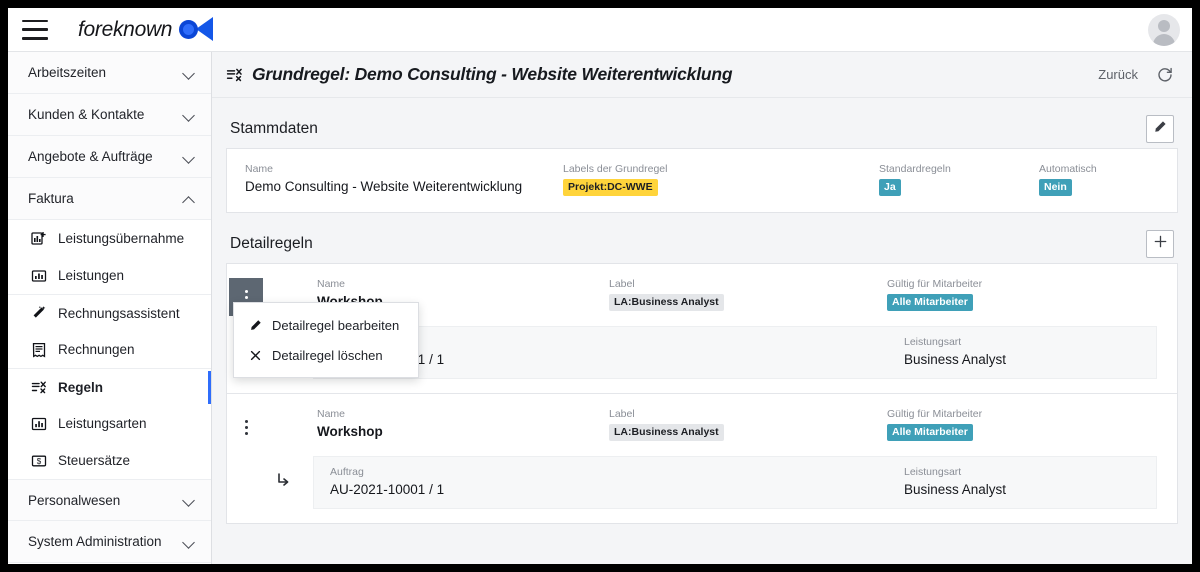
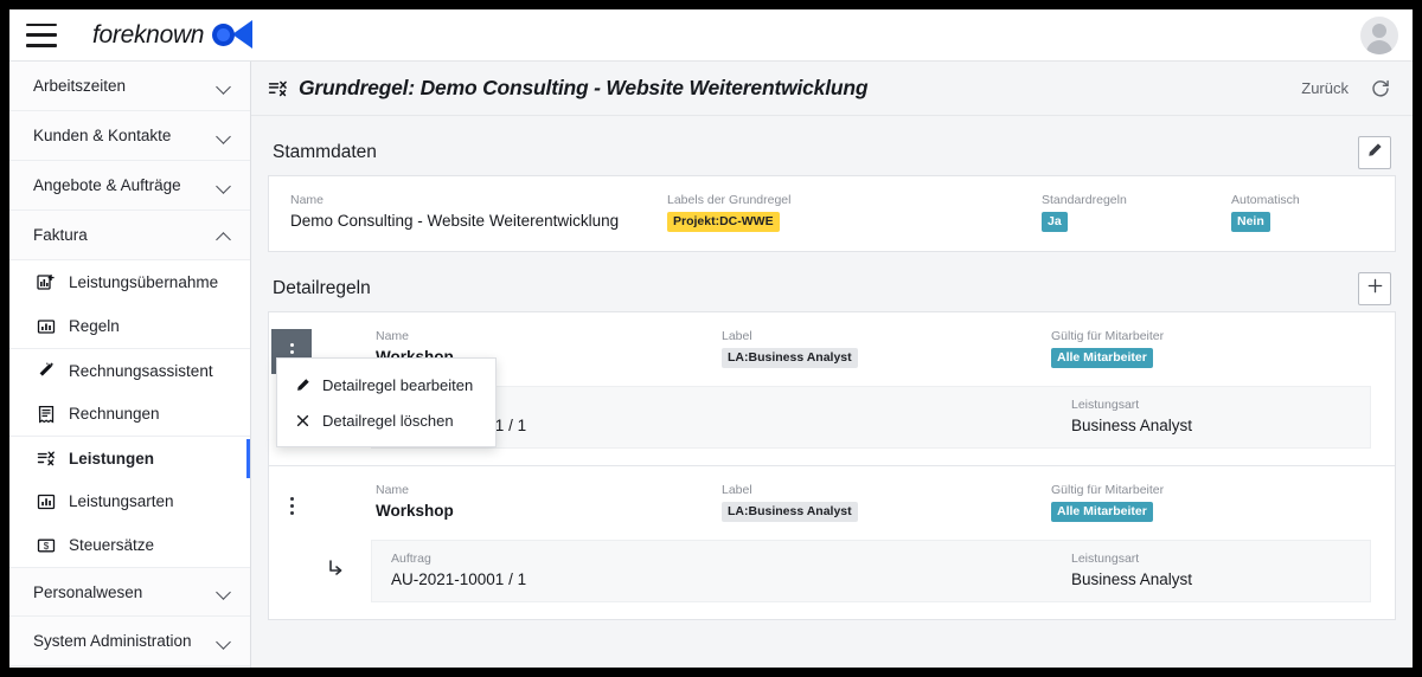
  foreknown
  Arbeitszeiten
  Kunden & Kontakte
  Angebote & Aufträge
  Faktura
  Leistungsübernahme
- Leistungen
+ Regeln
  Rechnungsassistent
  Rechnungen
- Regeln
+ Leistungen
  Leistungsarten
  $
  Steuersätze
  Personalwesen
  System Administration
  Grundregel: Demo Consulting - Website Weiterentwicklung
  Zurück
  Stammdaten
  Name
  Demo Consulting - Website Weiterentwicklung
  Labels der Grundregel
  Projekt:DC-WWE
  Standardregeln
  Ja
  Automatisch
  Nein
  Detailregeln
  Name
  Label
  LA:Business Analyst
  Gültig für Mitarbeiter
  Alle Mitarbeiter
  Leistungsart
  Business Analyst
  Detailregel bearbeiten
  Detailregel löschen
  Name
  Workshop
  Label
  LA:Business Analyst
  Gültig für Mitarbeiter
  Alle Mitarbeiter
  Auftrag
  AU-2021-10001 / 1
  Leistungsart
  Business Analyst
